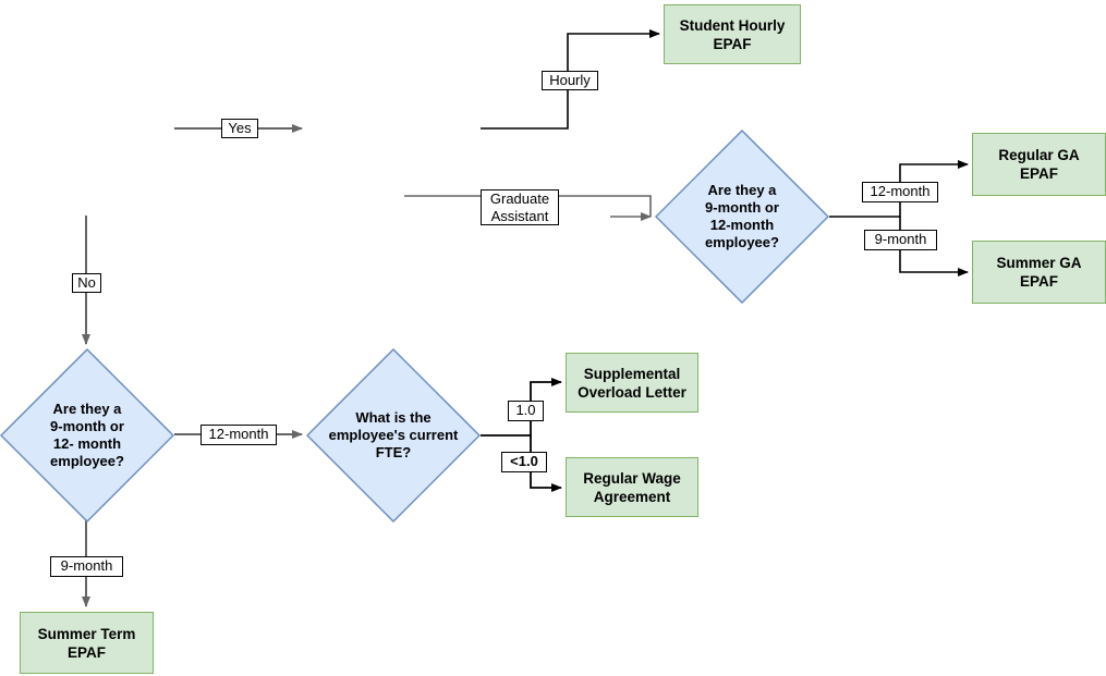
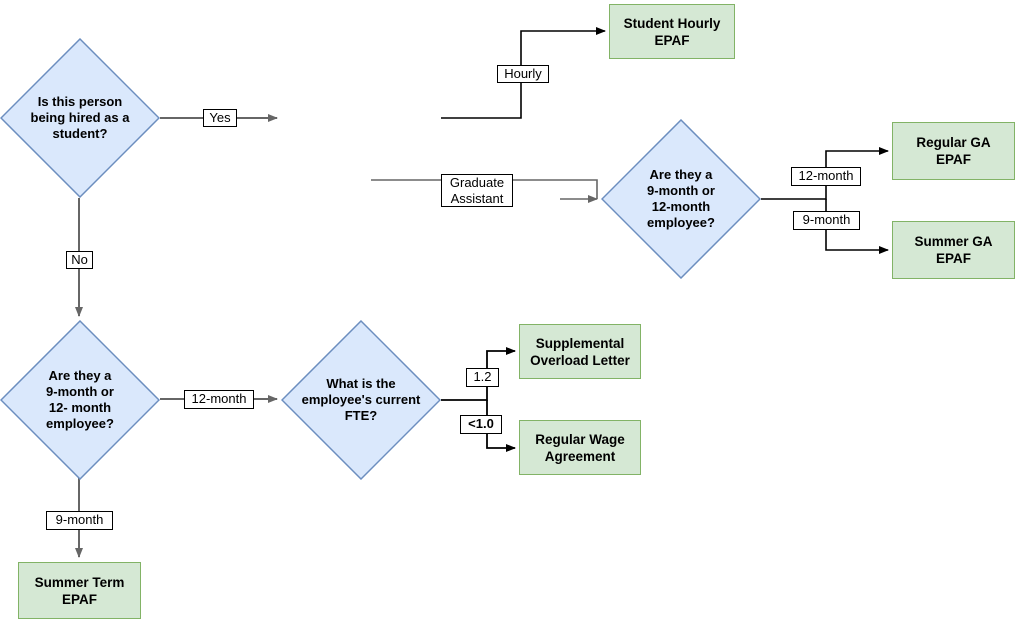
+ Is this person
+ being hired as a
+ student?
  Are they a
  9-month or
  12-month
  employee?
  Are they a
  9-month or
  12- month
  employee?
  What is the
  employee's current
  FTE?
  Student Hourly
  EPAF
  Regular GA
  EPAF
  Summer GA
  EPAF
  Supplemental
  Overload Letter
  Regular Wage
  Agreement
  Summer Term
  EPAF
  Yes
  No
  Hourly
  Graduate
  Assistant
  12-month
  9-month
  12-month
  9-month
- 1.0
+ 1.2
  <1.0
